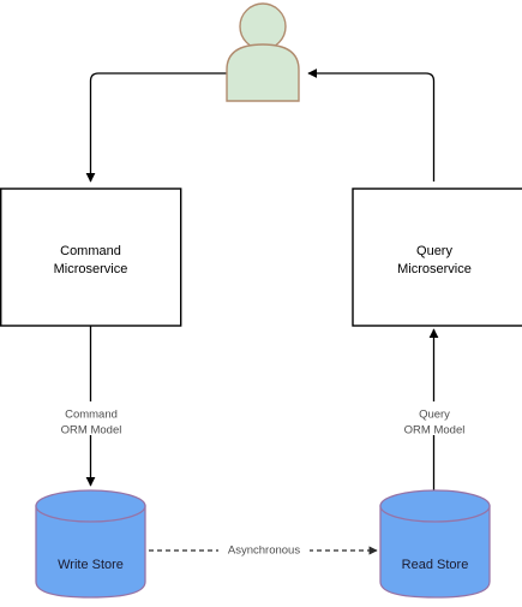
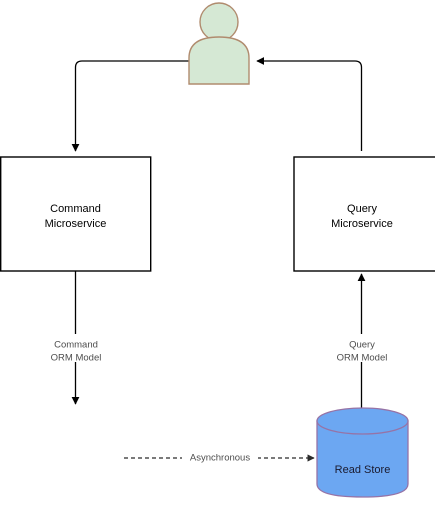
  Command
  ORM Model
  Query
  ORM Model
  Asynchronous
  Command
  Microservice
  Query
  Microservice
- Write Store
  Read Store
